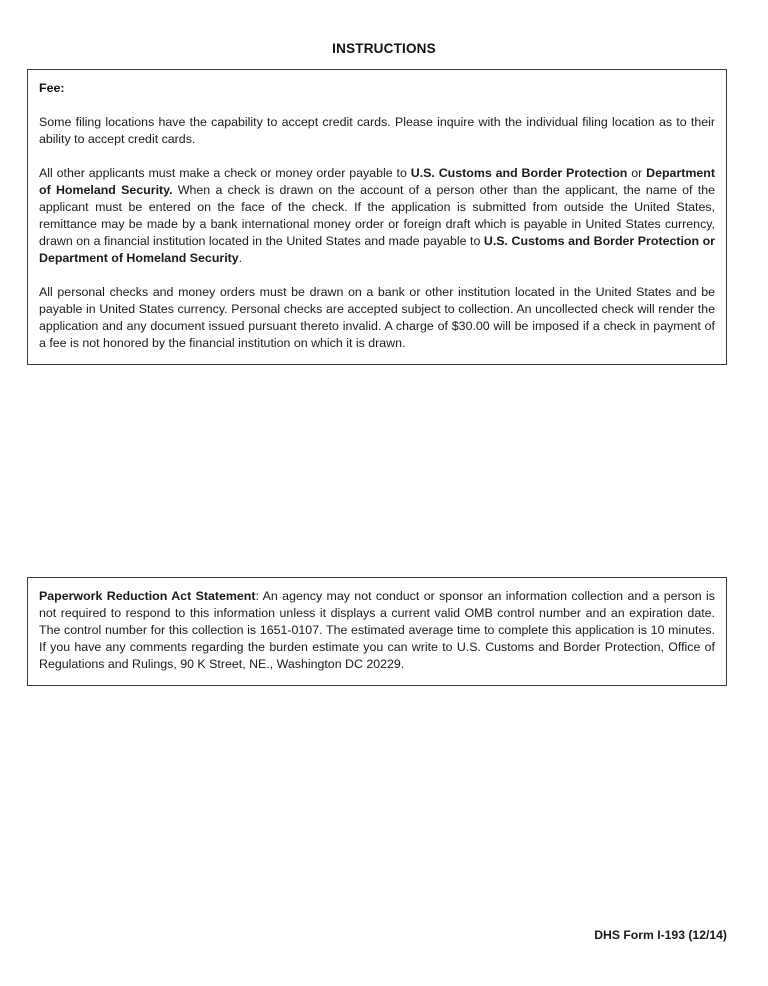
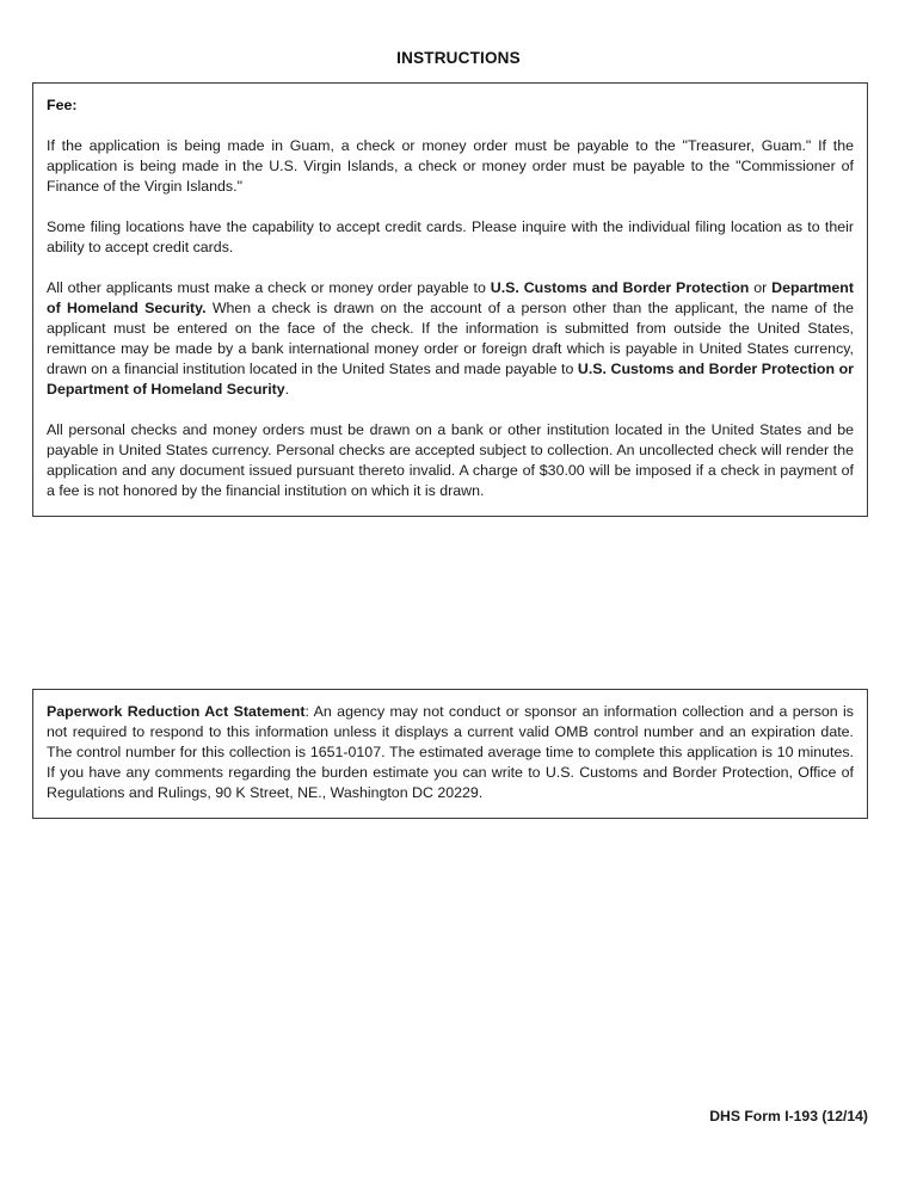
  INSTRUCTIONS
  Fee:
+ If the application is being made in Guam, a check or money order must be payable to the "Treasurer, Guam." If the application is being made in the U.S. Virgin Islands, a check or money order must be payable to the "Commissioner of Finance of the Virgin Islands."
  Some filing locations have the capability to accept credit cards. Please inquire with the individual filing location as to their ability to accept credit cards.
- All other applicants must make a check or money order payable to U.S. Customs and Border Protection or Department of Homeland Security. When a check is drawn on the account of a person other than the applicant, the name of the applicant must be entered on the face of the check. If the application is submitted from outside the United States, remittance may be made by a bank international money order or foreign draft which is payable in United States currency, drawn on a financial institution located in the United States and made payable to U.S. Customs and Border Protection or Department of Homeland Security.
+ All other applicants must make a check or money order payable to U.S. Customs and Border Protection or Department of Homeland Security. When a check is drawn on the account of a person other than the applicant, the name of the applicant must be entered on the face of the check. If the information is submitted from outside the United States, remittance may be made by a bank international money order or foreign draft which is payable in United States currency, drawn on a financial institution located in the United States and made payable to U.S. Customs and Border Protection or Department of Homeland Security.
  All personal checks and money orders must be drawn on a bank or other institution located in the United States and be payable in United States currency. Personal checks are accepted subject to collection. An uncollected check will render the application and any document issued pursuant thereto invalid. A charge of $30.00 will be imposed if a check in payment of a fee is not honored by the financial institution on which it is drawn.
  Paperwork Reduction Act Statement: An agency may not conduct or sponsor an information collection and a person is not required to respond to this information unless it displays a current valid OMB control number and an expiration date. The control number for this collection is 1651-0107. The estimated average time to complete this application is 10 minutes. If you have any comments regarding the burden estimate you can write to U.S. Customs and Border Protection, Office of Regulations and Rulings, 90 K Street, NE., Washington DC 20229.
  DHS Form I-193 (12/14)
